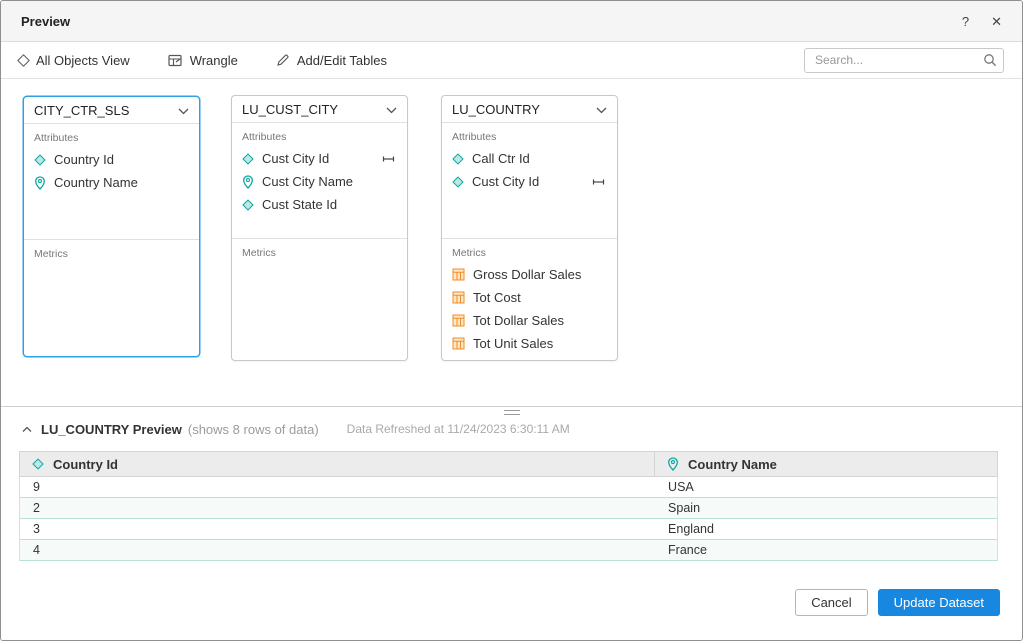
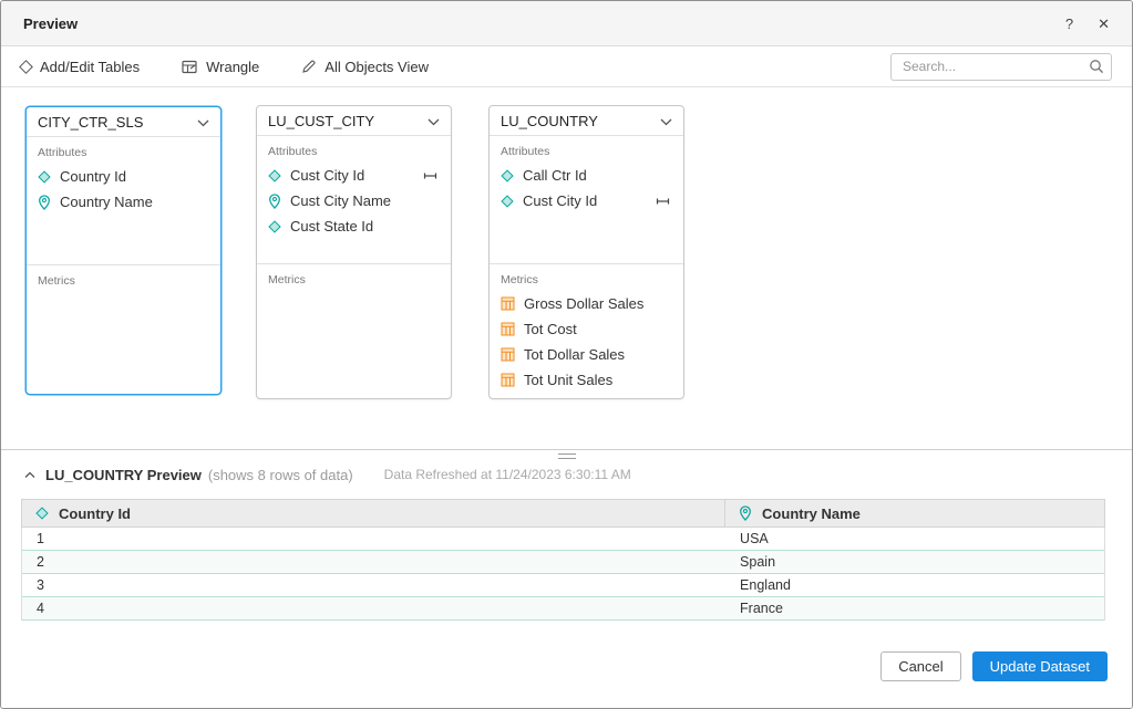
  Preview
  ?
  ✕
- All Objects View
+ Add/Edit Tables
  Wrangle
- Add/Edit Tables
+ All Objects View
  Search...
  CITY_CTR_SLS
  Attributes
  Country Id
  Country Name
  Metrics
  LU_CUST_CITY
  Attributes
  Cust City Id
  Cust City Name
  Cust State Id
  Metrics
  LU_COUNTRY
  Attributes
  Call Ctr Id
  Cust City Id
  Metrics
  Gross Dollar Sales
  Tot Cost
  Tot Dollar Sales
  Tot Unit Sales
  LU_COUNTRY Preview
  (shows 8 rows of data)
  Data Refreshed at 11/24/2023 6:30:11 AM
  Country Id
  Country Name
- 9
+ 1
  USA
  2
  Spain
  3
  England
  4
  France
  Cancel
  Update Dataset
